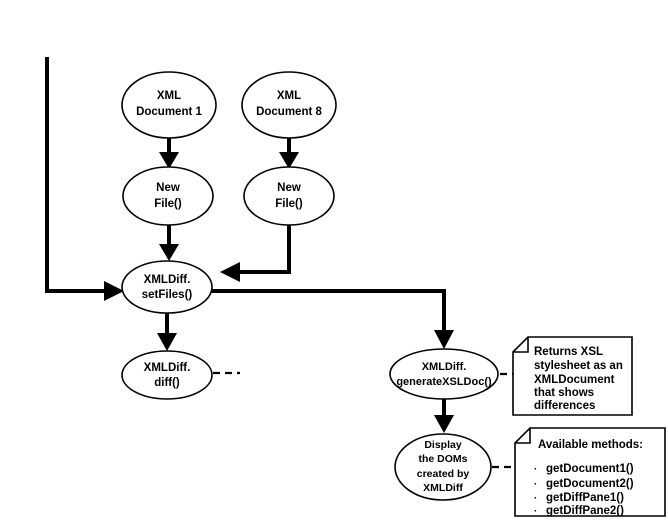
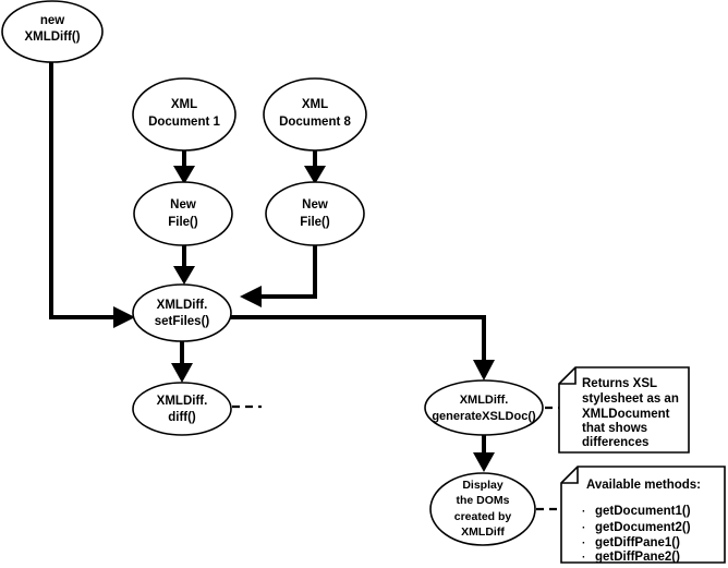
+ new
+ XMLDiff()
  XML
  Document 1
  XML
  Document 8
  New
  File()
  New
  File()
  XMLDiff.
  setFiles()
  XMLDiff.
  diff()
  XMLDiff.
  generateXSLDoc()
  Display
  the DOMs
  created by
  XMLDiff
  Returns XSL
  stylesheet as an
  XMLDocument
  that shows
  differences
  Available methods:
  ·
  getDocument1()
  ·
  getDocument2()
  ·
  getDiffPane1()
  ·
  getDiffPane2()
